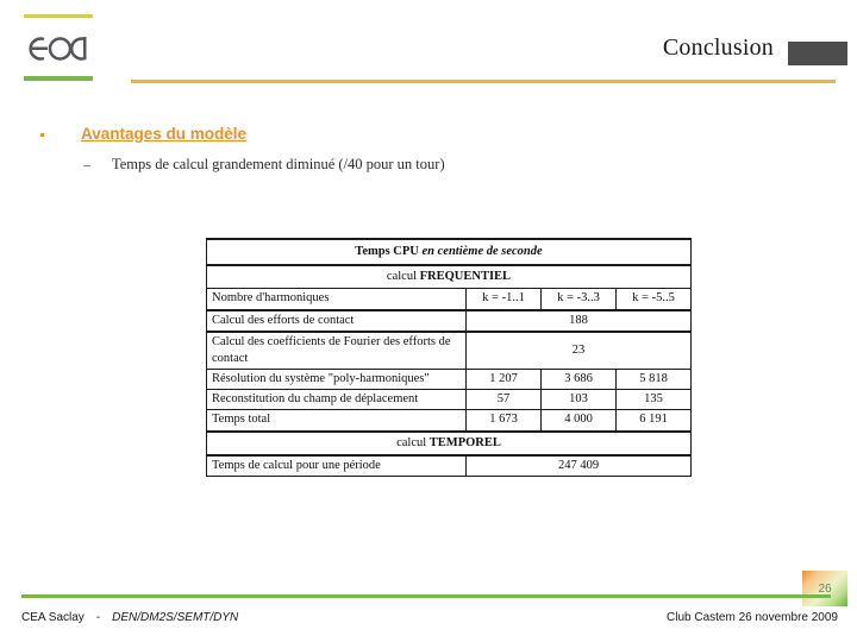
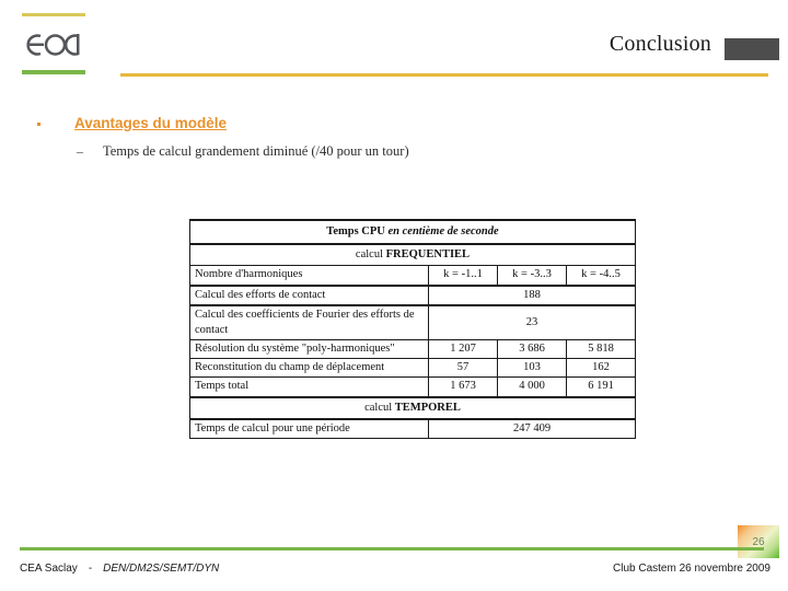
  Conclusion
  Avantages du modèle
  –
  Temps de calcul grandement diminué (/40 pour un tour)
  Temps CPU en centième de seconde
  calcul FREQUENTIEL
- Nombre d'harmoniques	k = -1..1	k = -3..3	k = -5..5
+ Nombre d'harmoniques	k = -1..1	k = -3..3	k = -4..5
  Calcul des efforts de contact	188
  Calcul des coefficients de Fourier des efforts de contact	23
  Résolution du système "poly-harmoniques"	1 207	3 686	5 818
- Reconstitution du champ de déplacement	57	103	135
+ Reconstitution du champ de déplacement	57	103	162
  Temps total	1 673	4 000	6 191
  calcul TEMPOREL
  Temps de calcul pour une période	247 409
  26
  CEA Saclay - DEN/DM2S/SEMT/DYN
  Club Castem 26 novembre 2009
